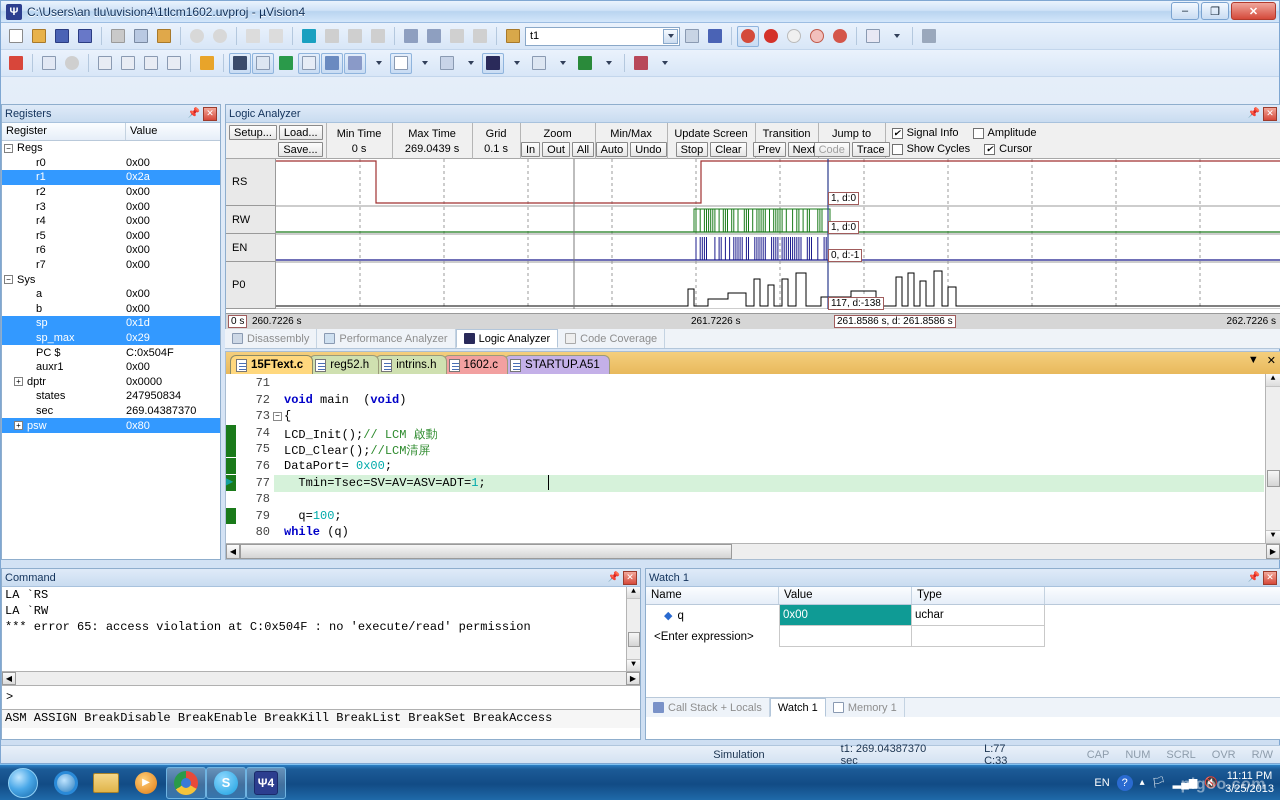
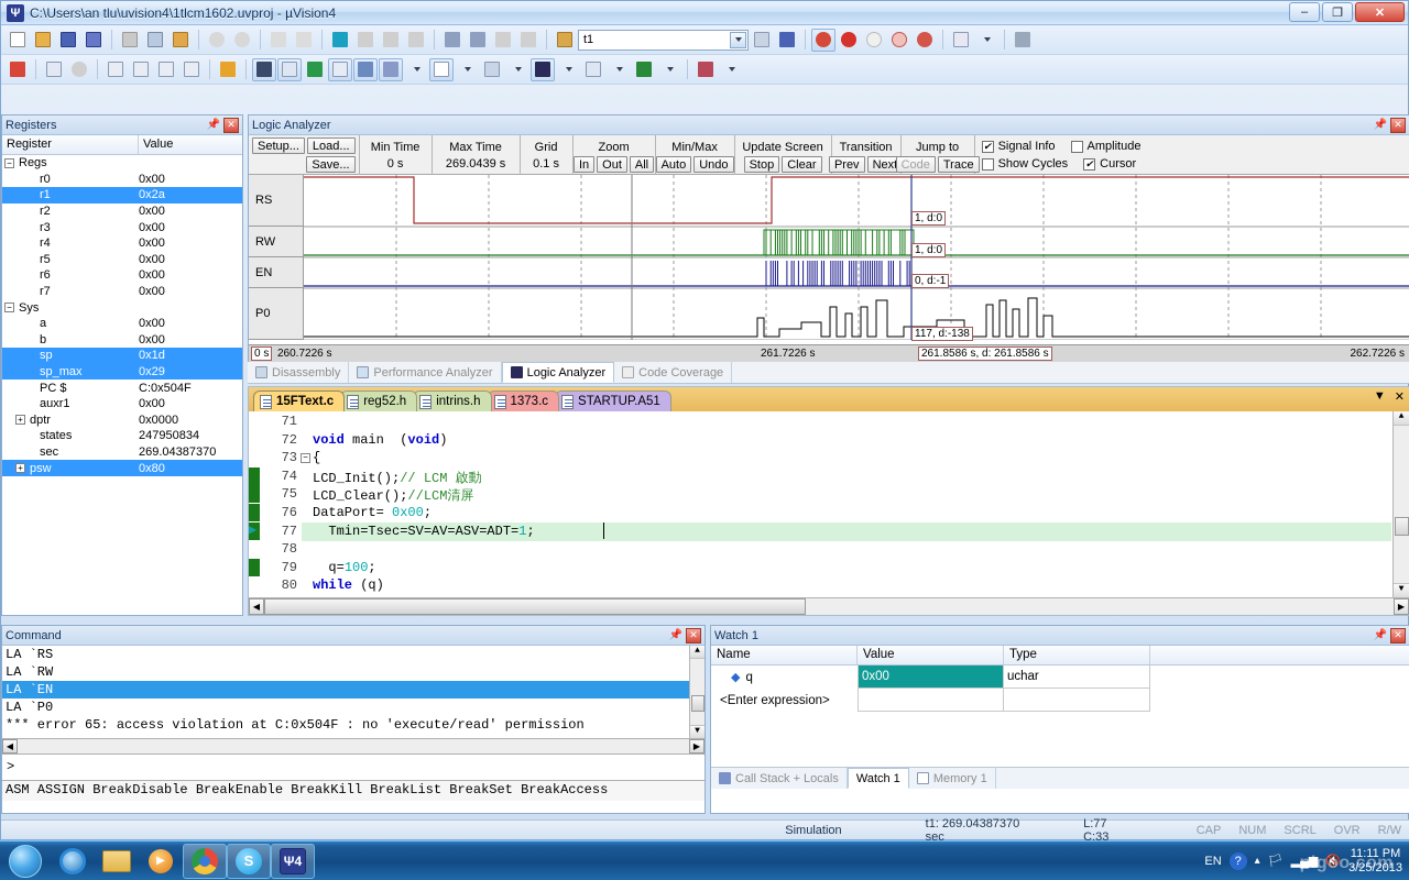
  Ψ
  C:\Users\an tlu\uvision4\1tlcm1602.uvproj - µVision4
  –
  ❐
  ✕
  t1
  Registers
  📌
  ✕
  Register
  Value
  − Regs
  r0
  0x00
  r1
  0x2a
  r2
  0x00
  r3
  0x00
  r4
  0x00
  r5
  0x00
  r6
  0x00
  r7
  0x00
  − Sys
  a
  0x00
  b
  0x00
  sp
  0x1d
  sp_max
  0x29
  PC $
  C:0x504F
  auxr1
  0x00
  + dptr
  0x0000
  states
  247950834
  sec
  269.04387370
  + psw
  0x80
  Logic Analyzer
  📌
  ✕
  Setup...
  Load...
  Save...
  Min Time
  0 s
  Max Time
  269.0439 s
  Grid
  0.1 s
  Zoom
  In
  Out
  All
  Min/Max
  Auto
  Undo
  Update Screen
  Stop
  Clear
  Transition
  Prev
  Nex
  Jump to
  Code
  Trace
  ✔
  Signal Info
  Amplitude
  Show Cycles
  ✔
  Cursor
  RS
  RW
  EN
  P0
  1, d:0
  1, d:0
  0, d:-1
  117, d:-138
  0 s
  260.7226 s
  261.7226 s
  262.7226 s
  261.8586 s, d: 261.8586 s
  Disassembly
  Performance Analyzer
  Logic Analyzer
  Code Coverage
  15FText.c
  reg52.h
  intrins.h
- 1602.c
+ 1373.c
  STARTUP.A51
  ▼
  ✕
  ▲
  ▼
  71
  72
  void main (void)
  73
  −
  {
  74
  LCD_Init();// LCM 啟動
  75
  LCD_Clear();//LCM清屏
  76
  DataPort= 0x00;
  ▶
  77
  Tmin=Tsec=SV=AV=ASV=ADT=1;
  78
  79
  q=100;
  80
  while (q)
  ◀
  ▶
  Command
  📌
  ✕
  ▲
  ▼
  LA `RS
  LA `RW
+ LA `EN
+ LA `P0
  *** error 65: access violation at C:0x504F : no 'execute/read' permission
  ◀
  ▶
  >
  ASM ASSIGN BreakDisable BreakEnable BreakKill BreakList BreakSet BreakAccess
  Watch 1
  📌
  ✕
  Name
  Value
  Type
  ◆
  q
  0x00
  uchar
  <Enter expression>
  Call Stack + Locals
  Watch 1
  Memory 1
  Simulation
  t1: 269.04387370 sec
  L:77 C:33
  CAP
  NUM
  SCRL
  OVR
  R/W
  ▶
  S
  Ψ4
  EN
  ?
  ▴
  🏳
  ▂▄▆
  🔇
  11:11 PM
  3/25/2013
  pigoo.com
